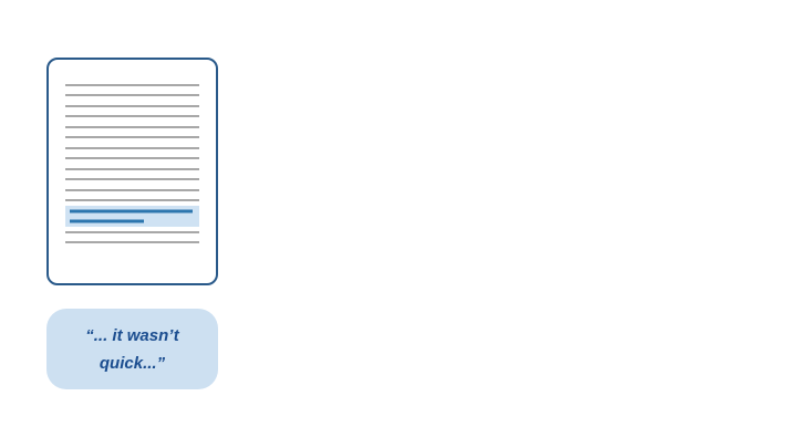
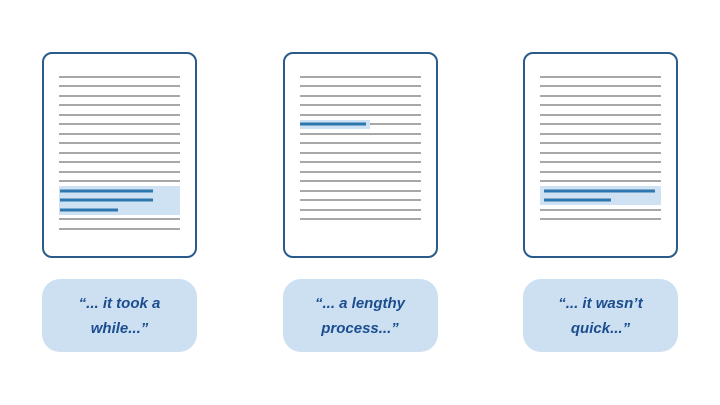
+ “... it took a
+ while...”
+ “... a lengthy
+ process...”
  “... it wasn’t
  quick...”
